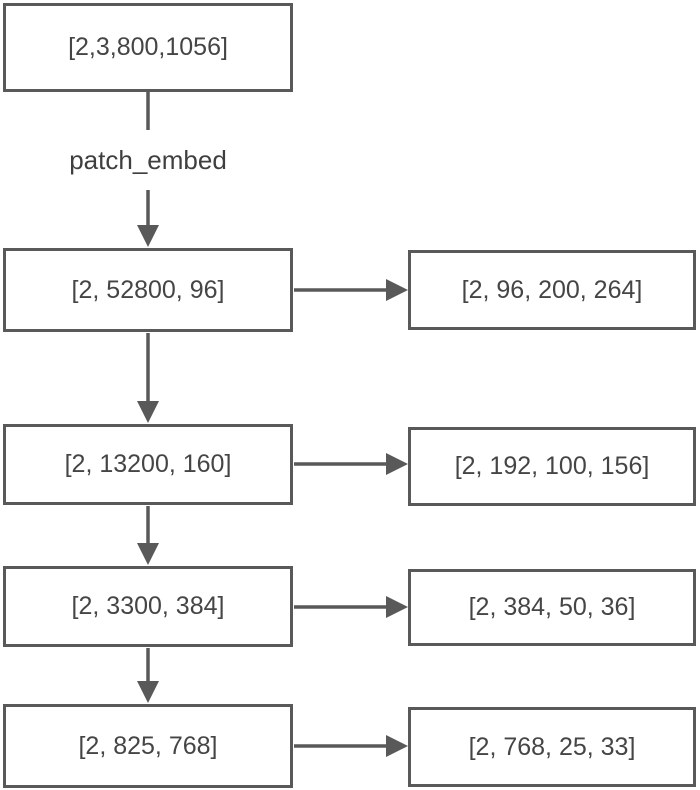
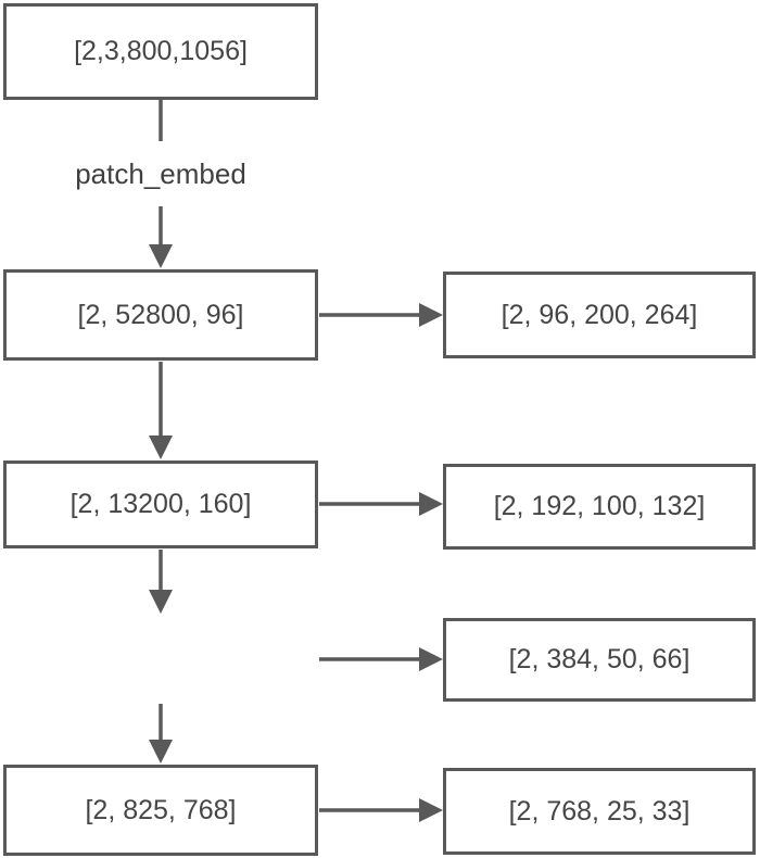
  [2,3,800,1056]
  patch_embed
  [2, 52800, 96]
  [2, 96, 200, 264]
  [2, 13200, 160]
- [2, 192, 100, 156]
+ [2, 192, 100, 132]
- [2, 3300, 384]
- [2, 384, 50, 36]
+ [2, 384, 50, 66]
  [2, 825, 768]
  [2, 768, 25, 33]
